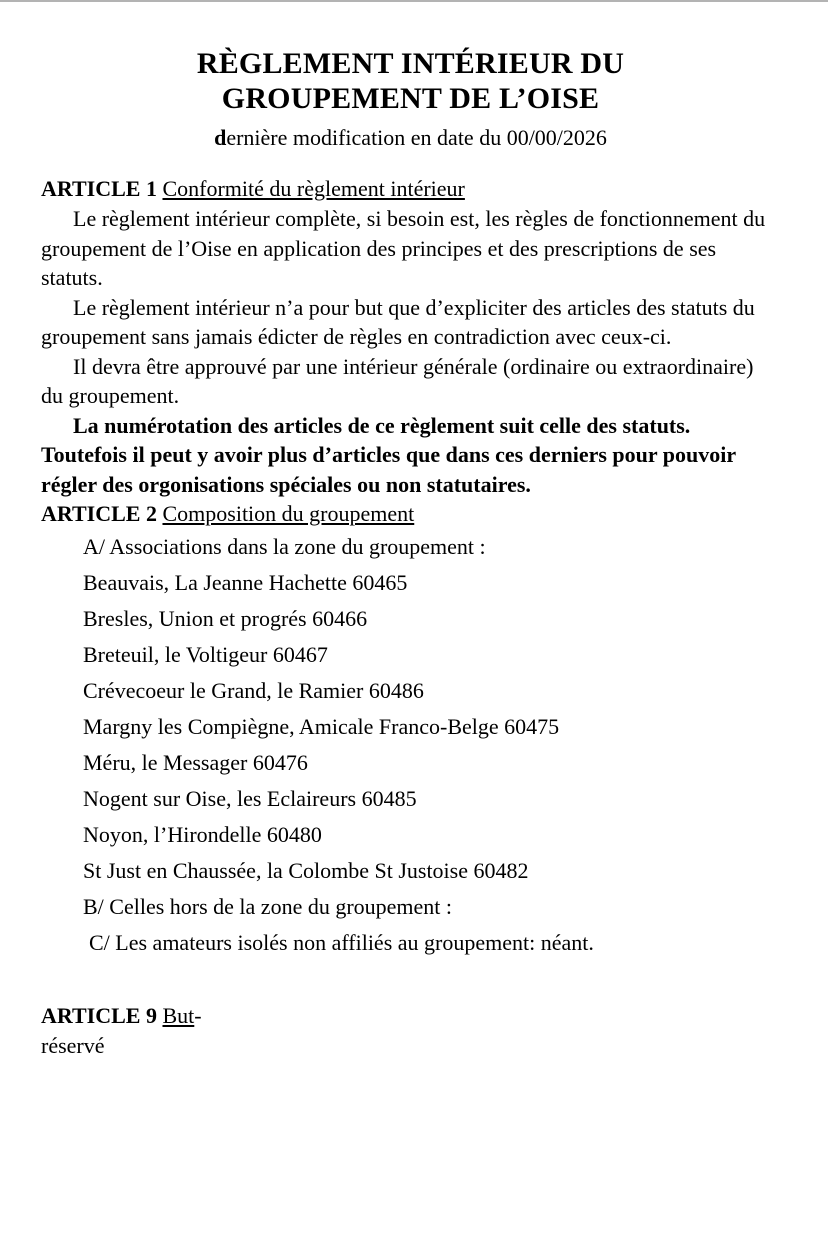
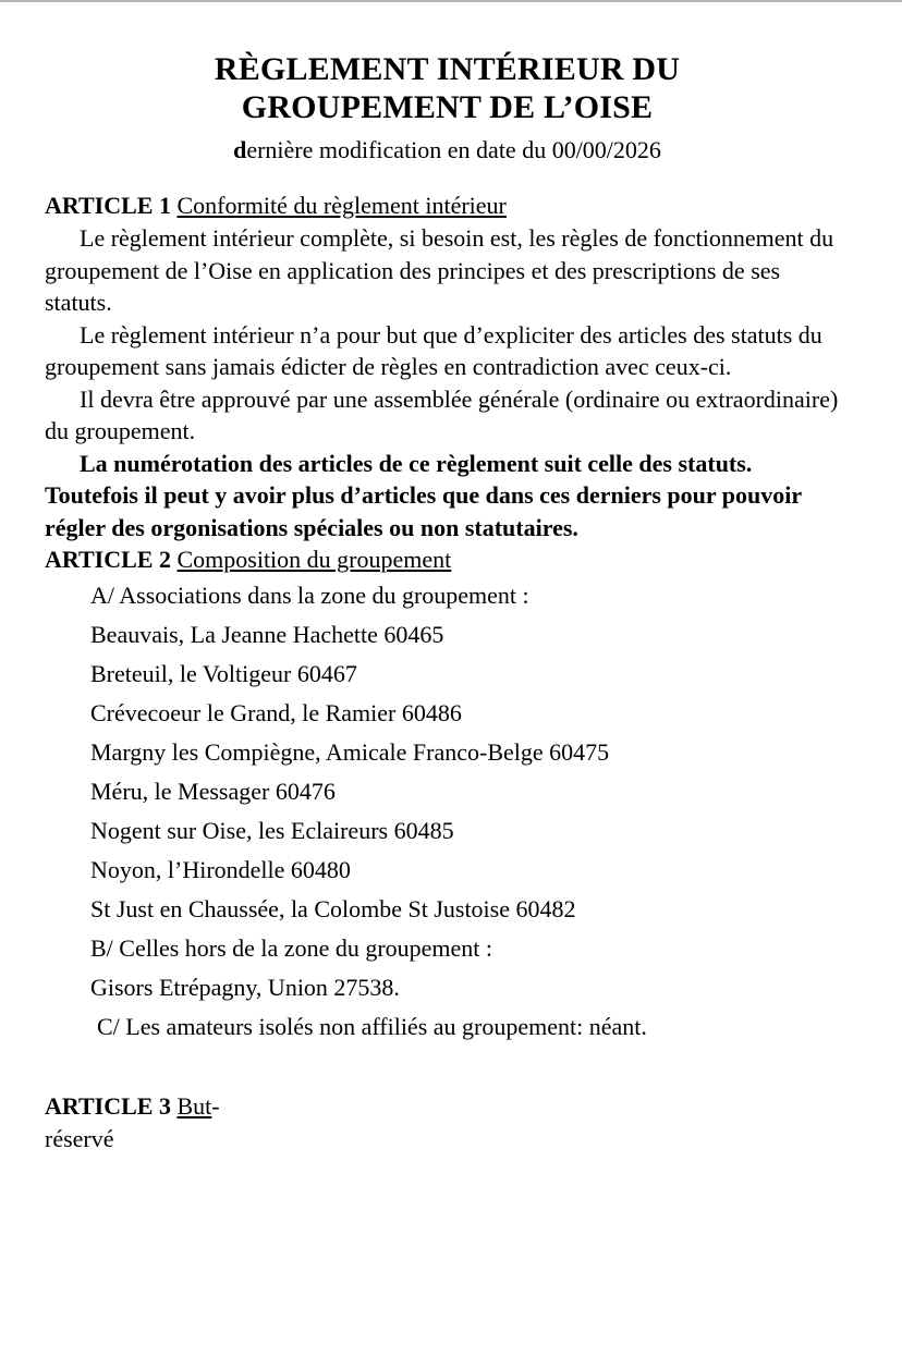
  RÈGLEMENT INTÉRIEUR DU
  GROUPEMENT DE L’OISE
  dernière modification en date du 00/00/2026
  ARTICLE 1 Conformité du règlement intérieur
  Le règlement intérieur complète, si besoin est, les règles de fonctionnement du groupement de l’Oise en application des principes et des prescriptions de ses statuts.
  Le règlement intérieur n’a pour but que d’expliciter des articles des statuts du groupement sans jamais édicter de règles en contradiction avec ceux-ci.
- Il devra être approuvé par une intérieur générale (ordinaire ou extraordinaire) du groupement.
+ Il devra être approuvé par une assemblée générale (ordinaire ou extraordinaire) du groupement.
  La numérotation des articles de ce règlement suit celle des statuts. Toutefois il peut y avoir plus d’articles que dans ces derniers pour pouvoir régler des orgonisations spéciales ou non statutaires.
  ARTICLE 2 Composition du groupement
  A/ Associations dans la zone du groupement :
  Beauvais, La Jeanne Hachette 60465
- Bresles, Union et progrés 60466
  Breteuil, le Voltigeur 60467
  Crévecoeur le Grand, le Ramier 60486
  Margny les Compiègne, Amicale Franco-Belge 60475
  Méru, le Messager 60476
  Nogent sur Oise, les Eclaireurs 60485
  Noyon, l’Hirondelle 60480
  St Just en Chaussée, la Colombe St Justoise 60482
  B/ Celles hors de la zone du groupement :
+ Gisors Etrépagny, Union 27538.
  C/ Les amateurs isolés non affiliés au groupement: néant.
- ARTICLE 9 But-
+ ARTICLE 3 But-
  réservé
